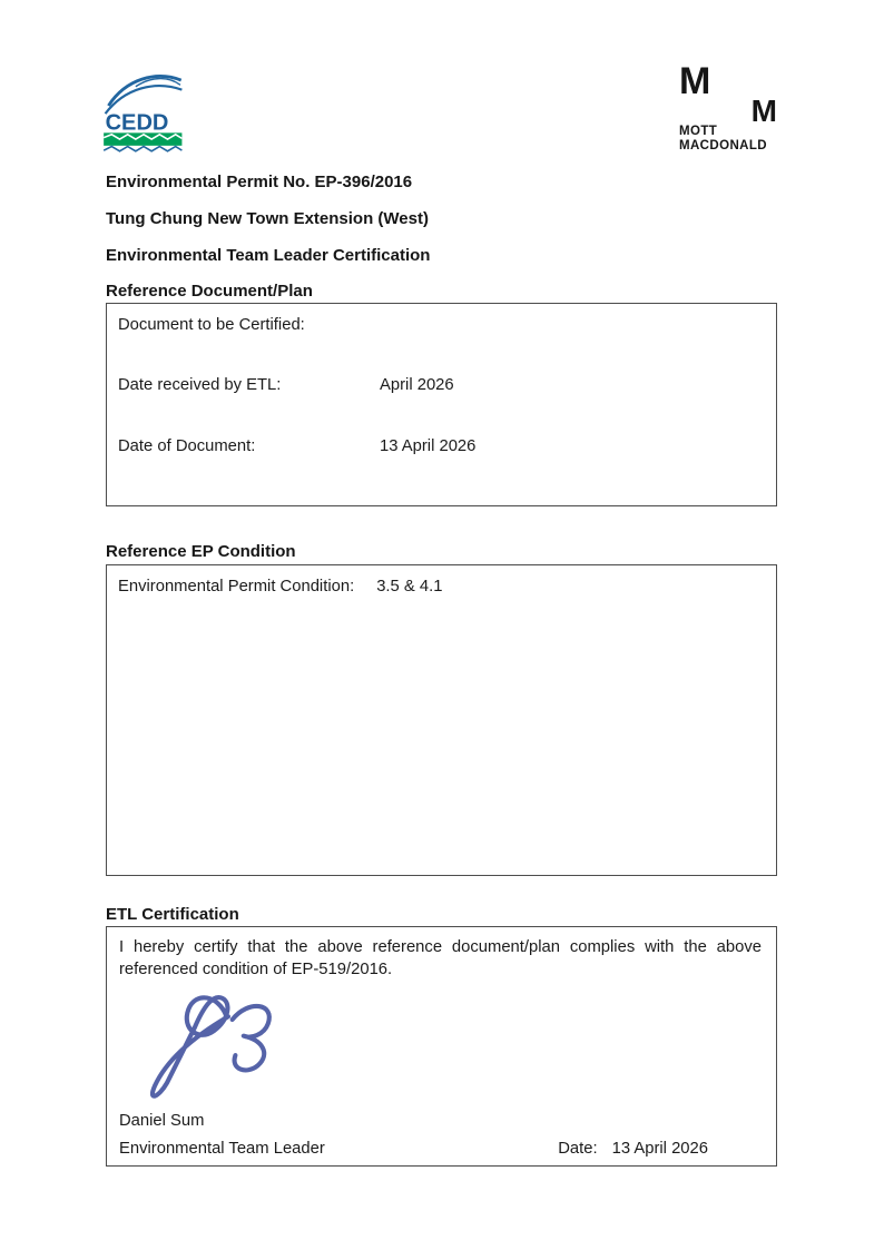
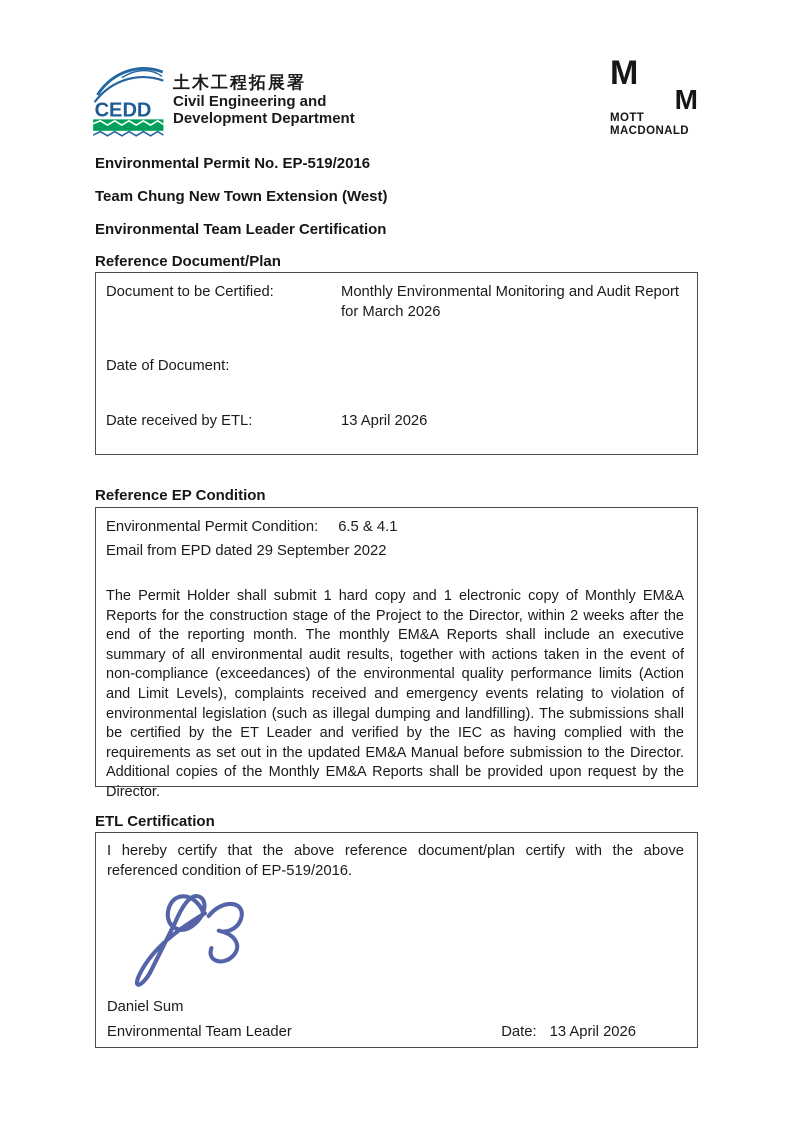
  CEDD
+ 土木工程拓展署
+ Civil Engineering and
+ Development Department
  M
  M
  MOTT
  MACDONALD
- Environmental Permit No. EP-396/2016
+ Environmental Permit No. EP-519/2016
- Tung Chung New Town Extension (West)
+ Team Chung New Town Extension (West)
  Environmental Team Leader Certification
  Reference Document/Plan
  Document to be Certified:
+ Monthly Environmental Monitoring and Audit Report for March 2026
- Date received by ETL:
+ Date of Document:
- April 2026
- Date of Document:
+ Date received by ETL:
  13 April 2026
  Reference EP Condition
- Environmental Permit Condition: 3.5 & 4.1
+ Environmental Permit Condition: 6.5 & 4.1
+ Email from EPD dated 29 September 2022
+ The Permit Holder shall submit 1 hard copy and 1 electronic copy of Monthly EM&A Reports for the construction stage of the Project to the Director, within 2 weeks after the end of the reporting month. The monthly EM&A Reports shall include an executive summary of all environmental audit results, together with actions taken in the event of non-compliance (exceedances) of the environmental quality performance limits (Action and Limit Levels), complaints received and emergency events relating to violation of environmental legislation (such as illegal dumping and landfilling). The submissions shall be certified by the ET Leader and verified by the IEC as having complied with the requirements as set out in the updated EM&A Manual before submission to the Director. Additional copies of the Monthly EM&A Reports shall be provided upon request by the Director.
  ETL Certification
- I hereby certify that the above reference document/plan complies with the above referenced condition of EP-519/2016.
+ I hereby certify that the above reference document/plan certify with the above referenced condition of EP-519/2016.
  Daniel Sum
  Environmental Team Leader
  Date:
  13 April 2026
